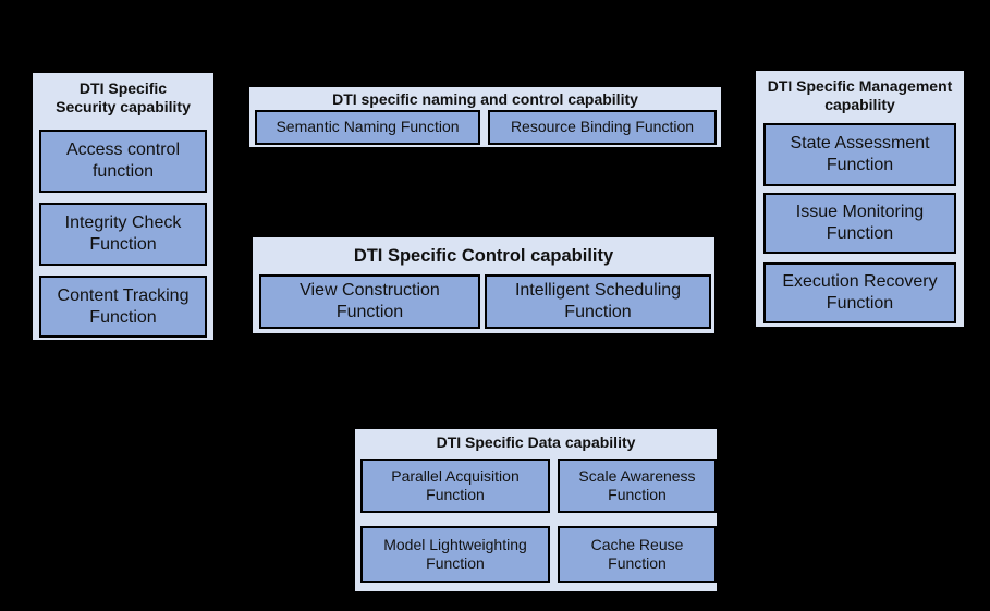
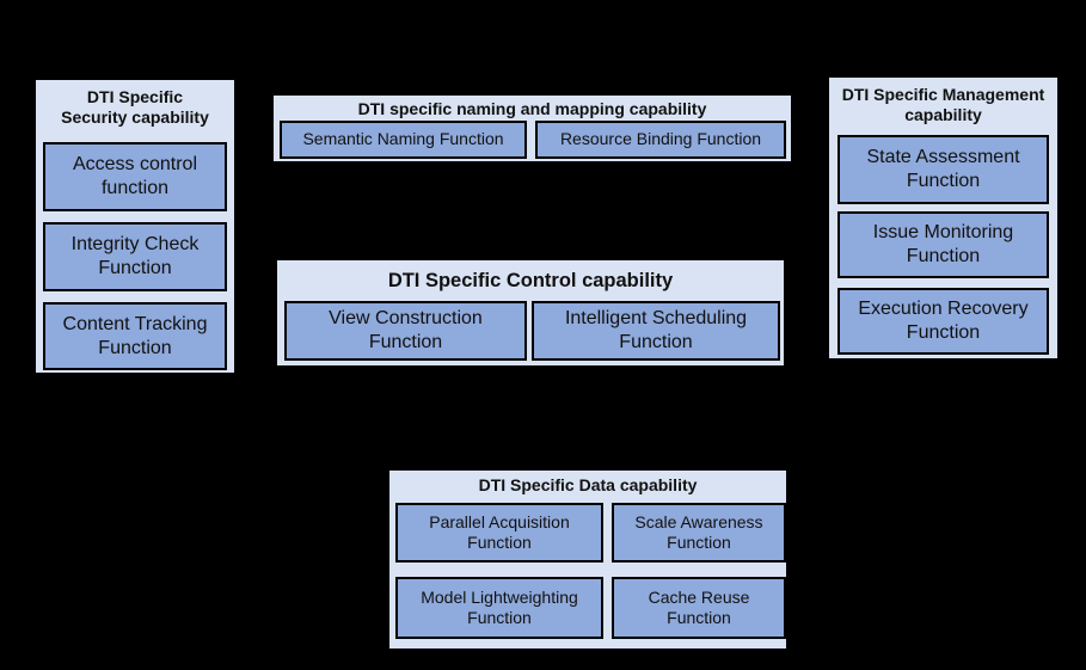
  DTI Specific
  Security capability
  Access control
  function
  Integrity Check
  Function
  Content Tracking
  Function
- DTI specific naming and control capability
+ DTI specific naming and mapping capability
  Semantic Naming Function
  Resource Binding Function
  DTI Specific Control capability
  View Construction
  Function
  Intelligent Scheduling
  Function
  DTI Specific Management
  capability
  State Assessment
  Function
  Issue Monitoring
  Function
  Execution Recovery
  Function
  DTI Specific Data capability
  Parallel Acquisition
  Function
  Scale Awareness
  Function
  Model Lightweighting
  Function
  Cache Reuse
  Function
